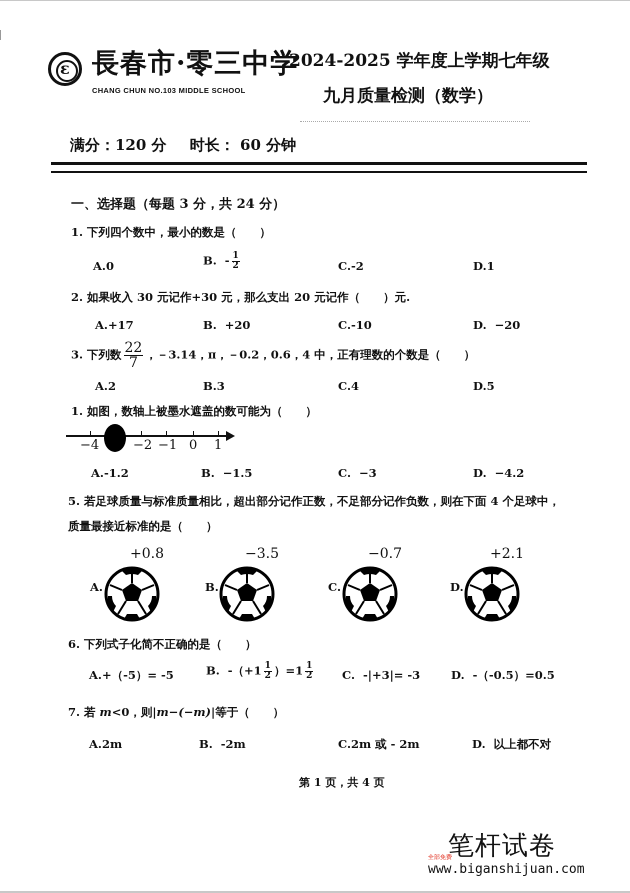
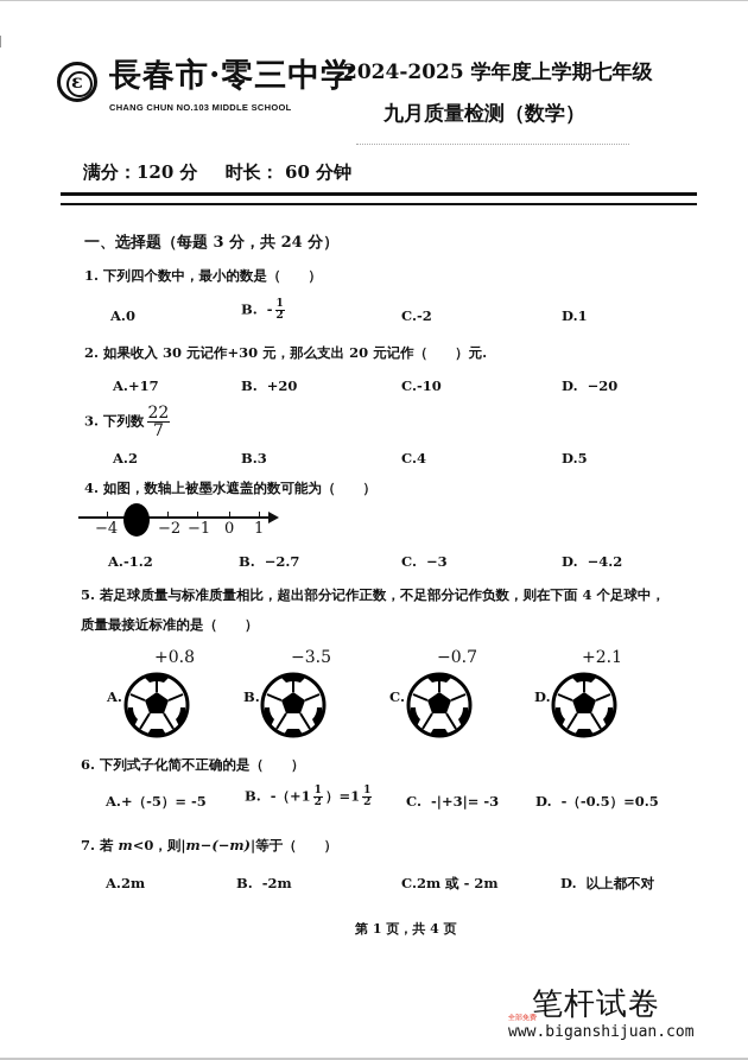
  ε
  長春市·零三中学
  CHANG CHUN NO.103 MIDDLE SCHOOL
  2024-2025 学年度上学期七年级
  九月质量检测（数学）
  满分：120 分 时长： 60 分钟
  一、选择题（每题 3 分，共 24 分）
  1. 下列四个数中，最小的数是（ ）
  A.0
  B. -
  1
  2
  C.-2
  D.1
  2. 如果收入 30 元记作+30 元，那么支出 20 元记作（ ）元.
  A.+17
  B. +20
  C.-10
  D. −20
  3. 下列数
  22
  7
- ，－3.14，π，－0.2，0.6，4 中，正有理数的个数是（ ）
  A.2
  B.3
  C.4
  D.5
- 1. 如图，数轴上被墨水遮盖的数可能为（ ）
+ 4. 如图，数轴上被墨水遮盖的数可能为（ ）
  −4
  −2
  −1
  0
  1
  A.-1.2
- B. −1.5
+ B. −2.7
  C. −3
  D. −4.2
  5. 若足球质量与标准质量相比，超出部分记作正数，不足部分记作负数，则在下面 4 个足球中，
  质量最接近标准的是（ ）
  +0.8
  A.
  −3.5
  B.
  −0.7
  C.
  +2.1
  D.
  6. 下列式子化简不正确的是（ ）
  A.+（-5）= -5
  B. -（+1
  1
  2
  ）=1
  1
  2
  C. -|+3|= -3
  D. -（-0.5）=0.5
  7. 若 m<0，则|m−(−m)|等于（ ）
  A.2m
  B. -2m
  C.2m 或 - 2m
  D. 以上都不对
  第 1 页，共 4 页
  笔杆试卷
  www.biganshijuan.com
